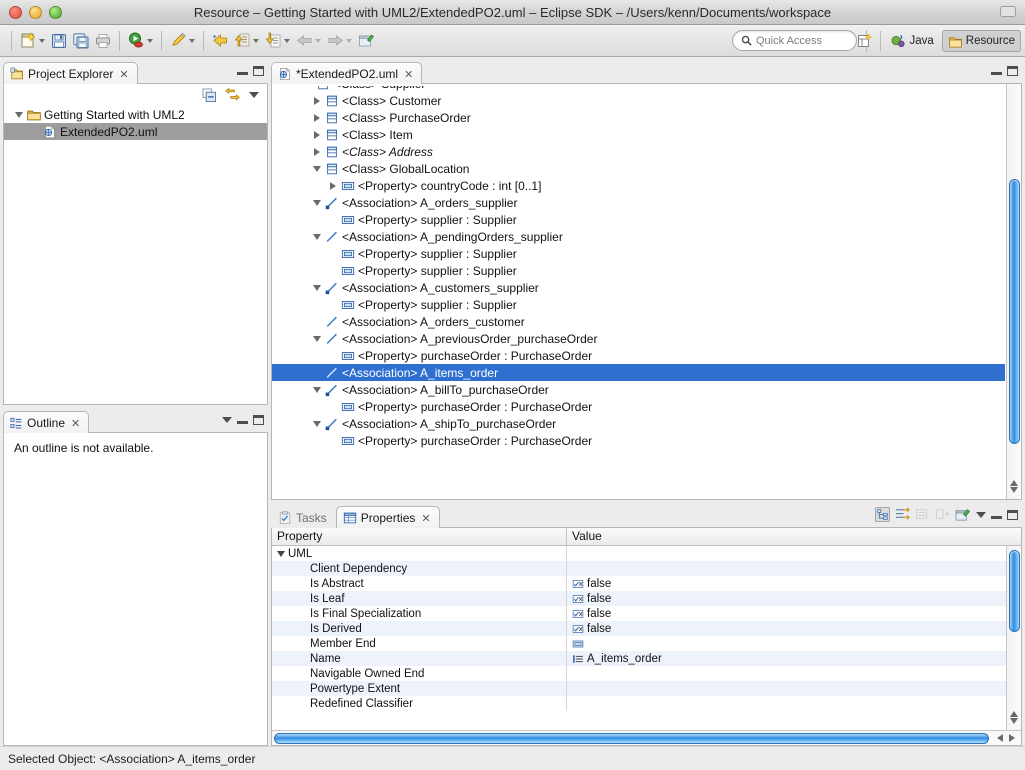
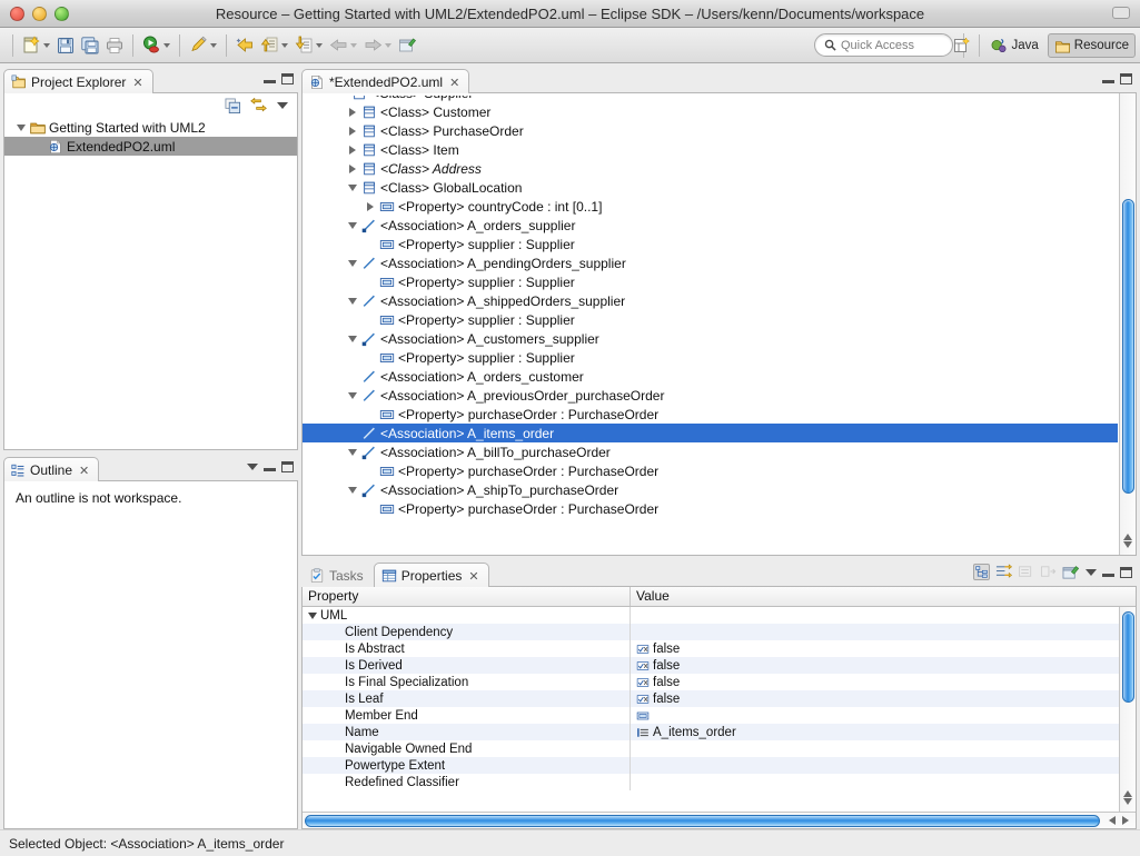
  Resource – Getting Started with UML2/ExtendedPO2.uml – Eclipse SDK – /Users/kenn/Documents/workspace
  Quick Access
  Java
  Resource
  Project Explorer
  ✕
  Getting Started with UML2
  ExtendedPO2.uml
  Outline
  ✕
- An outline is not available.
+ An outline is not workspace.
  *ExtendedPO2.uml
  ✕
  <Class> Customer
  <Class> PurchaseOrder
  <Class> Item
  <Class> Address
  <Class> GlobalLocation
  <Property> countryCode : int [0..1]
  <Association> A_orders_supplier
  <Property> supplier : Supplier
  <Association> A_pendingOrders_supplier
  <Property> supplier : Supplier
+ <Association> A_shippedOrders_supplier
  <Property> supplier : Supplier
  <Association> A_customers_supplier
  <Property> supplier : Supplier
  <Association> A_orders_customer
  <Association> A_previousOrder_purchaseOrder
  <Property> purchaseOrder : PurchaseOrder
  <Association> A_items_order
  <Association> A_billTo_purchaseOrder
  <Property> purchaseOrder : PurchaseOrder
  <Association> A_shipTo_purchaseOrder
  <Property> purchaseOrder : PurchaseOrder
  Tasks
  Properties
  ✕
  Property
  Value
  UML
  Client Dependency
  Is Abstract
  false
- Is Leaf
+ Is Derived
  false
  Is Final Specialization
  false
- Is Derived
+ Is Leaf
  false
  Member End
  Name
  A_items_order
  Navigable Owned End
  Powertype Extent
  Redefined Classifier
  Selected Object: <Association> A_items_order
